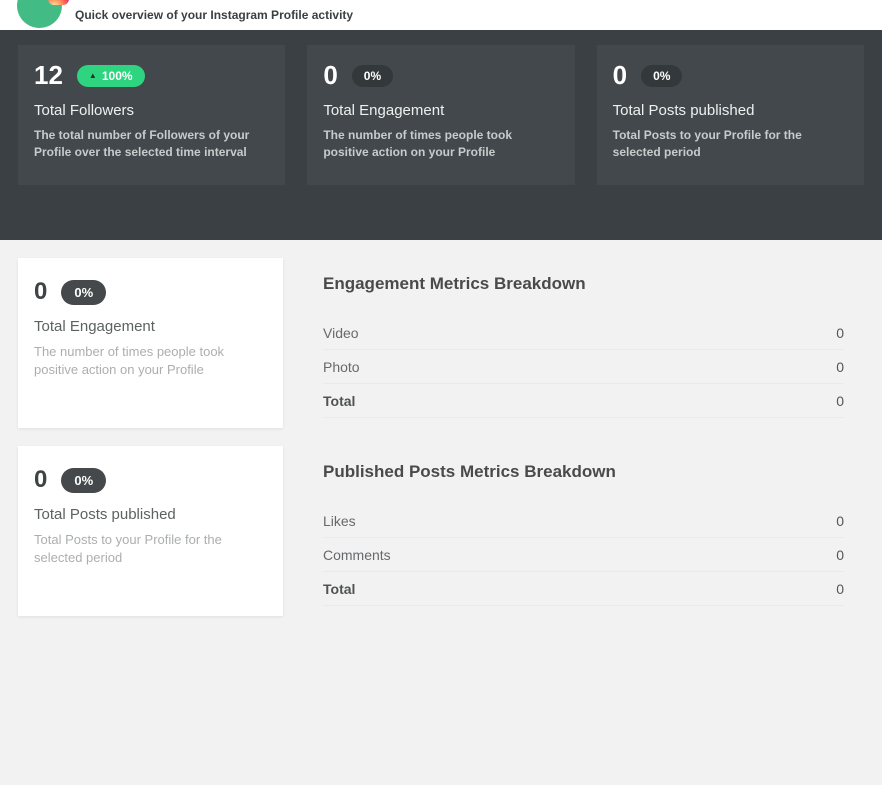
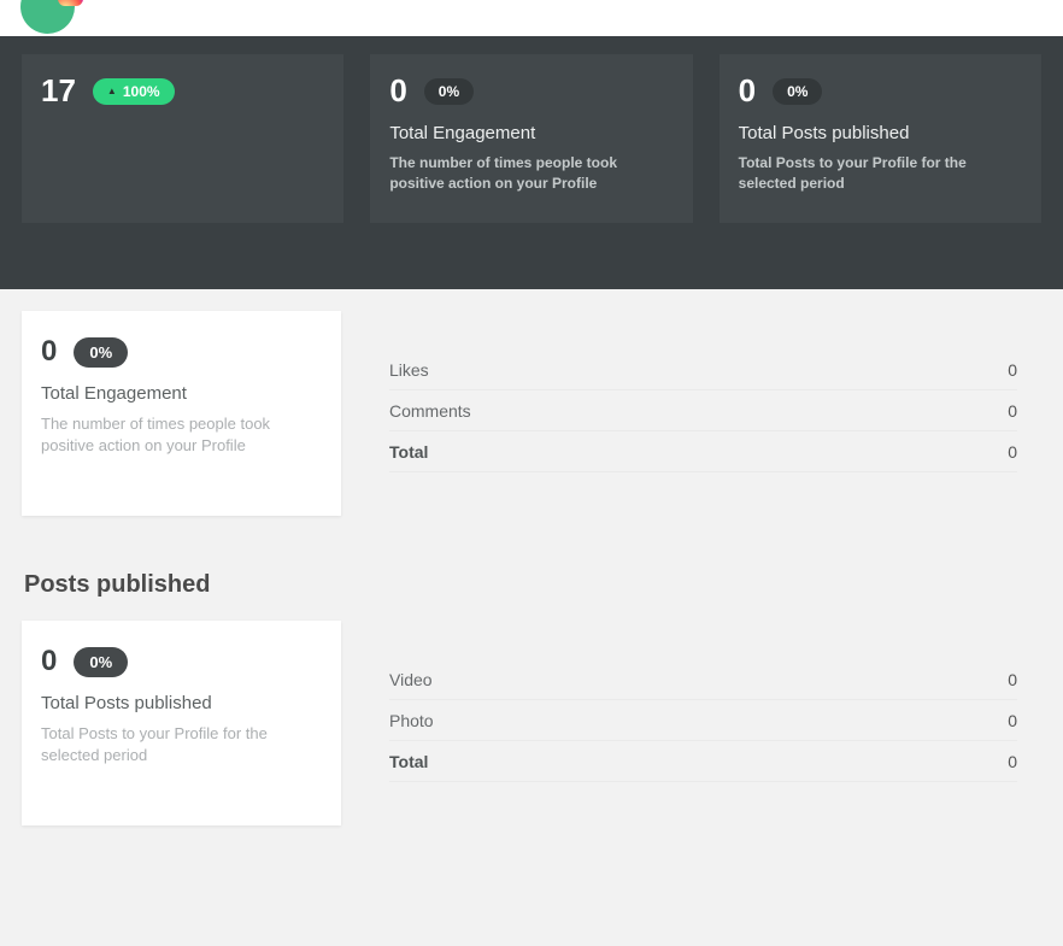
- Quick overview of your Instagram Profile activity
- 12
+ 17
  ▲
  100%
- Total Followers
- The total number of Followers of your Profile over the selected time interval
  0
  0%
  Total Engagement
  The number of times people took positive action on your Profile
  0
  0%
  Total Posts published
  Total Posts to your Profile for the selected period
  0
  0%
  Total Engagement
  The number of times people took positive action on your Profile
- Engagement Metrics Breakdown
- Video
+ Likes
  0
- Photo
+ Comments
  0
  Total
  0
+ Posts published
  0
  0%
  Total Posts published
  Total Posts to your Profile for the selected period
- Published Posts Metrics Breakdown
- Likes
+ Video
  0
- Comments
+ Photo
  0
  Total
  0
